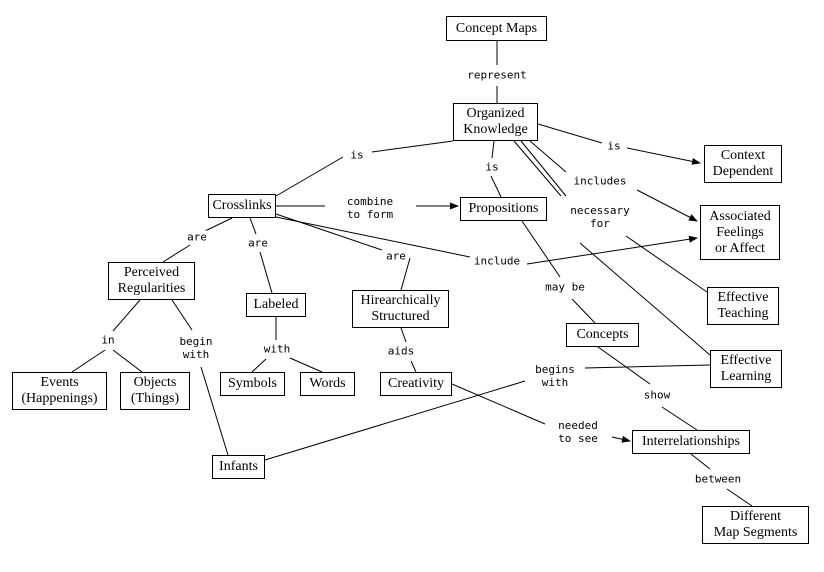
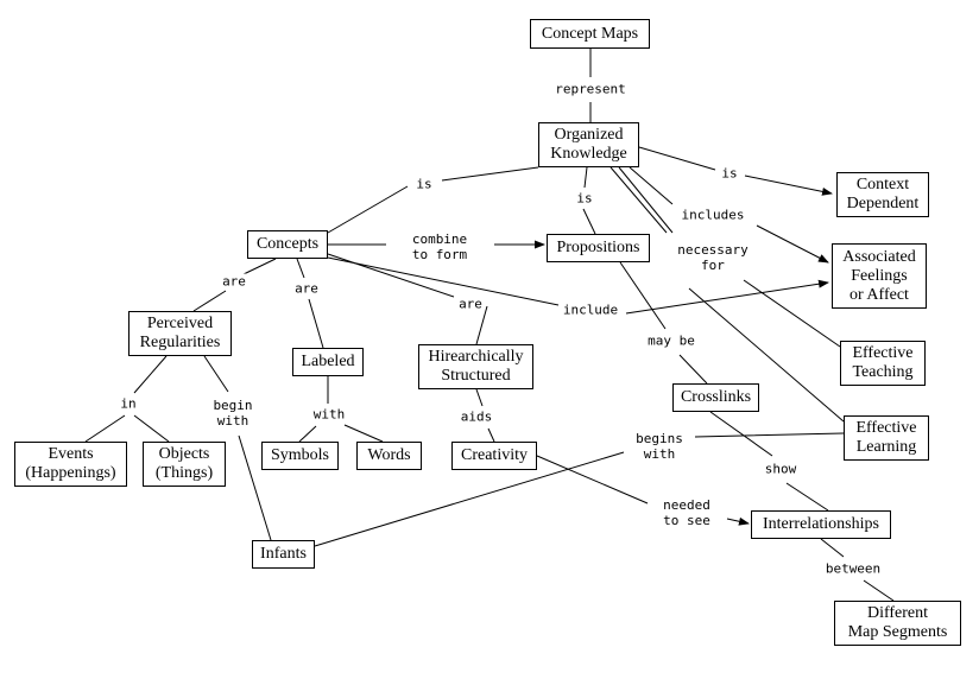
  represent
  is
  is
  is
  includes
  necessary
  for
  combine
  to form
  are
  are
  are
  include
  may be
  in
  begin
  with
  with
  aids
  begins
  with
  needed
  to see
  show
  between
  Concept Maps
  Organized
  Knowledge
  Context
  Dependent
- Crosslinks
+ Concepts
  Propositions
  Associated
  Feelings
  or Affect
  Perceived
  Regularities
  Effective
  Teaching
  Labeled
  Hirearchically
  Structured
- Concepts
+ Crosslinks
  Effective
  Learning
  Events
  (Happenings)
  Objects
  (Things)
  Symbols
  Words
  Creativity
  Interrelationships
  Infants
  Different
  Map Segments
